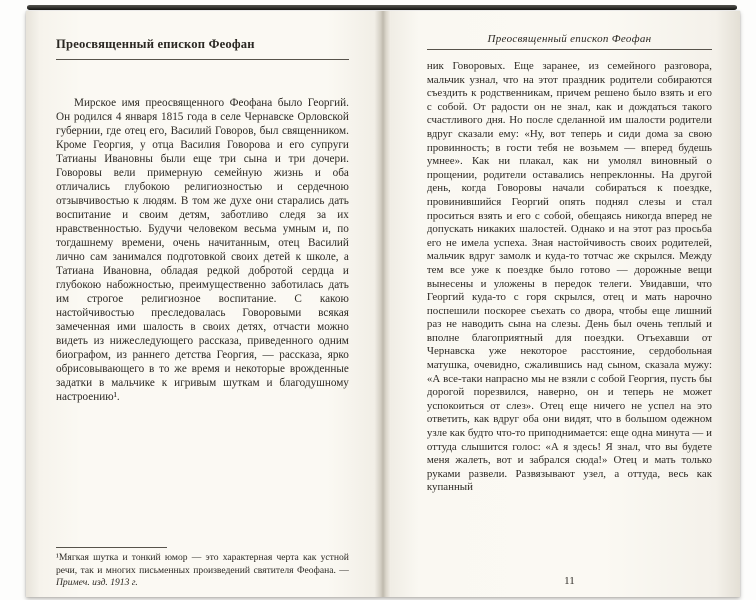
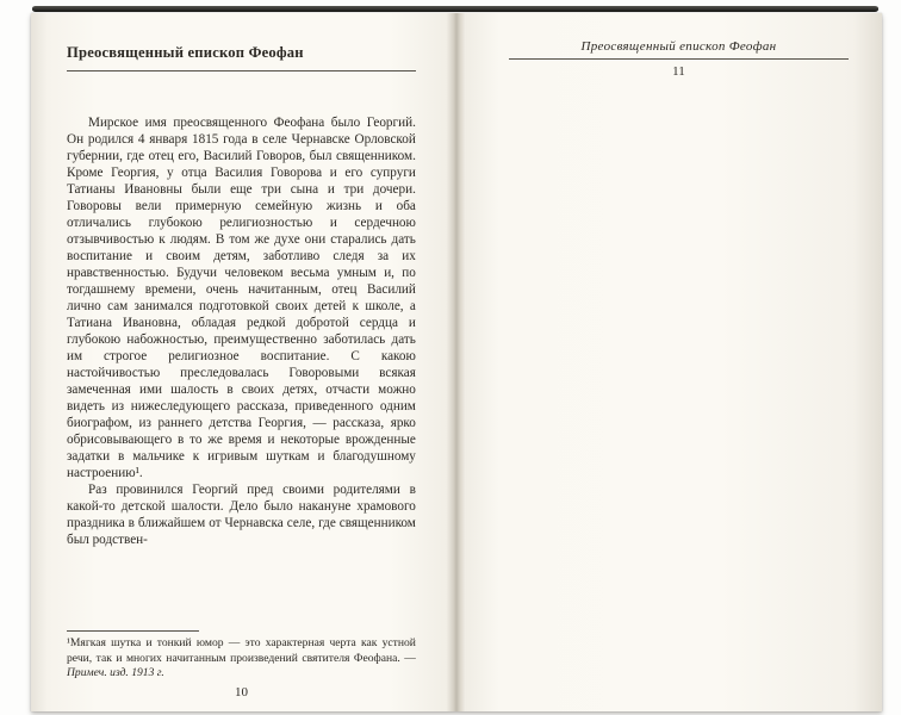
  Преосвященный епископ Феофан
  Мирское имя преосвященного Феофана было Георгий. Он родился 4 января 1815 года в селе Чернавске Орловской губернии, где отец его, Василий Говоров, был священником. Кроме Георгия, у отца Василия Говорова и его супруги Татианы Ивановны были еще три сына и три дочери. Говоровы вели примерную семейную жизнь и оба отличались глубокою религиозностью и сердечною отзывчивостью к людям. В том же духе они старались дать воспитание и своим детям, заботливо следя за их нравственностью. Будучи человеком весьма умным и, по тогдашнему времени, очень начитанным, отец Василий лично сам занимался подготовкой своих детей к школе, а Татиана Ивановна, обладая редкой добротой сердца и глубокою набожностью, преимущественно заботилась дать им строгое религиозное воспитание. С какою настойчивостью преследовалась Говоровыми всякая замеченная ими шалость в своих детях, отчасти можно видеть из нижеследующего рассказа, приведенного одним биографом, из раннего детства Георгия, — рассказа, ярко обрисовывающего в то же время и некоторые врожденные задатки в мальчике к игривым шуткам и благодушному настроению¹.
+ Раз провинился Георгий пред своими родителями в какой-то детской шалости. Дело было накануне храмового праздника в ближайшем от Чернавска селе, где священником был родствен-
- ¹Мягкая шутка и тонкий юмор — это характерная черта как устной речи, так и многих письменных произведений святителя Феофана. — Примеч. изд. 1913 г.
+ ¹Мягкая шутка и тонкий юмор — это характерная черта как устной речи, так и многих начитанным произведений святителя Феофана. — Примеч. изд. 1913 г.
+ 10
  Преосвященный епископ Феофан
- ник Говоровых. Еще заранее, из семейного разговора, мальчик узнал, что на этот праздник родители собираются съездить к родственникам, причем решено было взять и его с собой. От радости он не знал, как и дождаться такого счастливого дня. Но после сделанной им шалости родители вдруг сказали ему: «Ну, вот теперь и сиди дома за свою провинность; в гости тебя не возьмем — вперед будешь умнее». Как ни плакал, как ни умолял виновный о прощении, родители оставались непреклонны. На другой день, когда Говоровы начали собираться к поездке, провинившийся Георгий опять поднял слезы и стал проситься взять и его с собой, обещаясь никогда вперед не допускать никаких шалостей. Однако и на этот раз просьба его не имела успеха. Зная настойчивость своих родителей, мальчик вдруг замолк и куда-то тотчас же скрылся. Между тем все уже к поездке было готово — дорожные вещи вынесены и уложены в передок телеги. Увидавши, что Георгий куда-то с горя скрылся, отец и мать нарочно поспешили поскорее съехать со двора, чтобы еще лишний раз не наводить сына на слезы. День был очень теплый и вполне благоприятный для поездки. Отъехавши от Чернавска уже некоторое расстояние, сердобольная матушка, очевидно, сжалившись над сыном, сказала мужу: «А все-таки напрасно мы не взяли с собой Георгия, пусть бы дорогой порезвился, наверно, он и теперь не может успокоиться от слез». Отец еще ничего не успел на это ответить, как вдруг оба они видят, что в большом одежном узле как будто что-то приподнимается: еще одна минута — и оттуда слышится голос: «А я здесь! Я знал, что вы будете меня жалеть, вот и забрался сюда!» Отец и мать только руками развели. Развязывают узел, а оттуда, весь как купанный
  11
